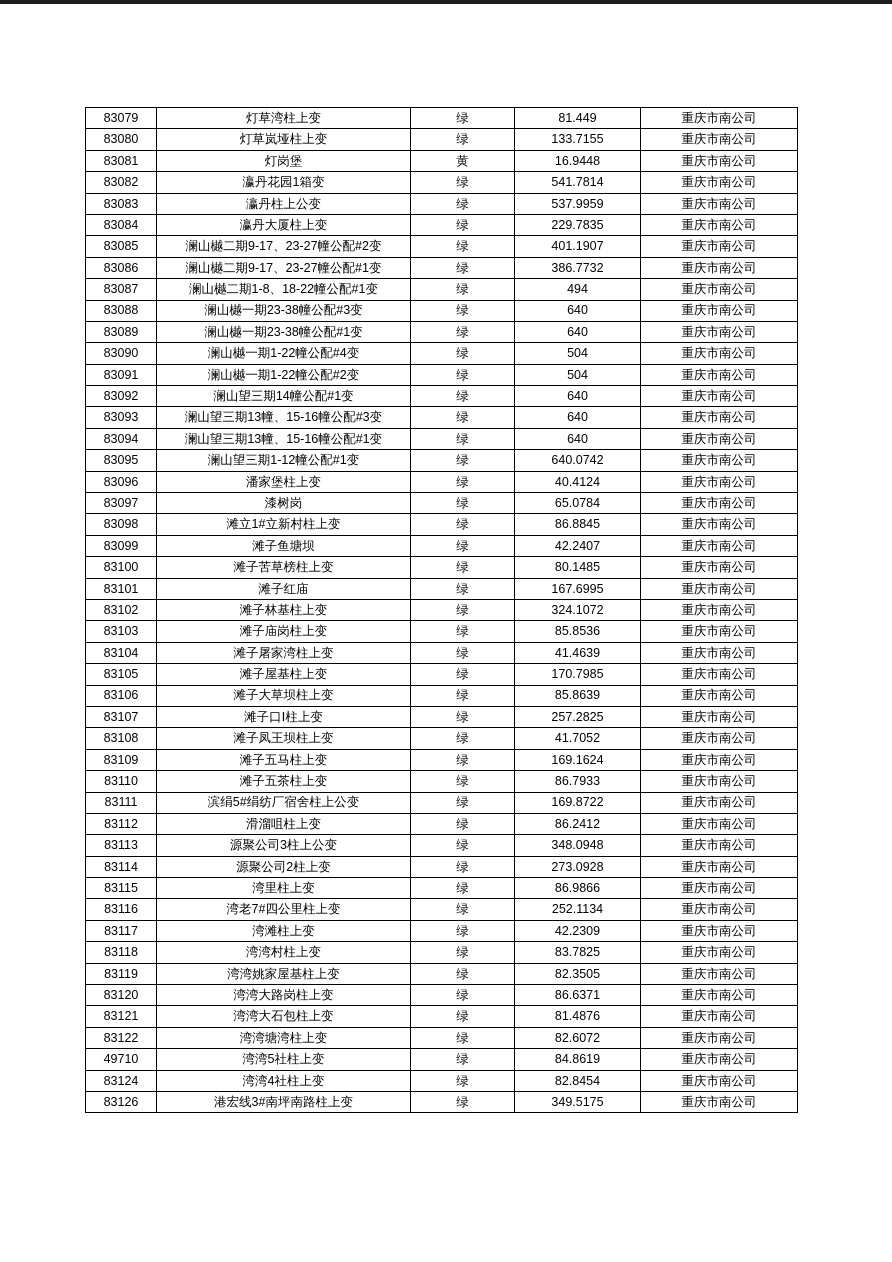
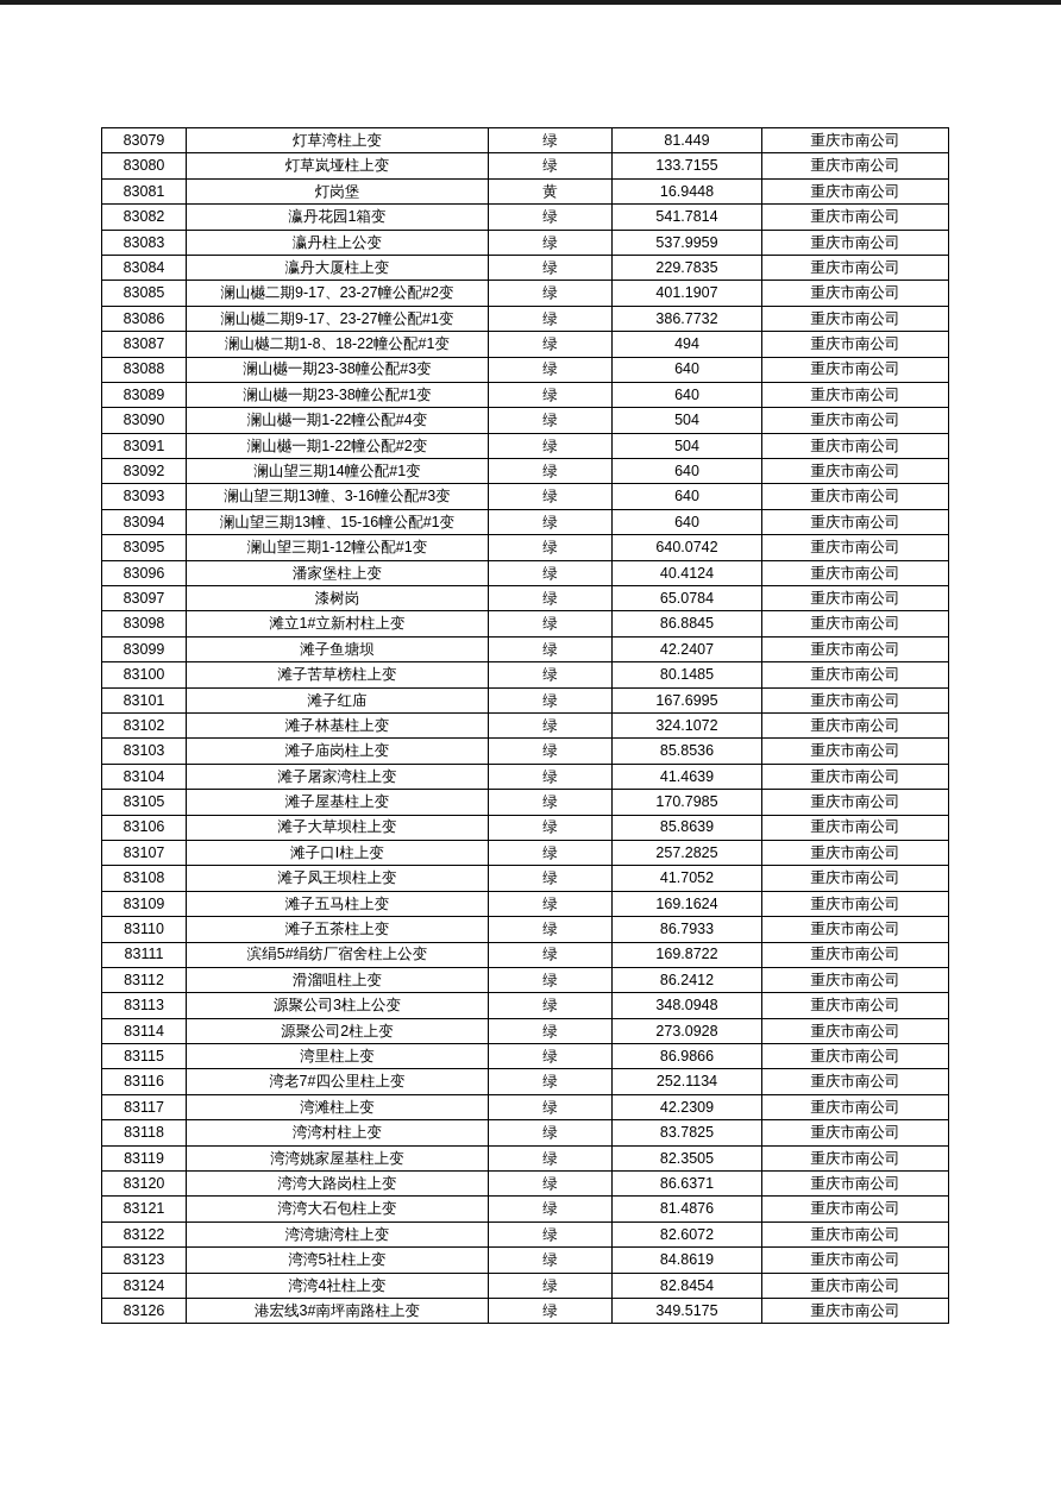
  83079	灯草湾柱上变	绿	81.449	重庆市南公司
  83080	灯草岚垭柱上变	绿	133.7155	重庆市南公司
  83081	灯岗堡	黄	16.9448	重庆市南公司
  83082	瀛丹花园1箱变	绿	541.7814	重庆市南公司
  83083	瀛丹柱上公变	绿	537.9959	重庆市南公司
  83084	瀛丹大厦柱上变	绿	229.7835	重庆市南公司
  83085	澜山樾二期9-17、23-27幢公配#2变	绿	401.1907	重庆市南公司
  83086	澜山樾二期9-17、23-27幢公配#1变	绿	386.7732	重庆市南公司
  83087	澜山樾二期1-8、18-22幢公配#1变	绿	494	重庆市南公司
  83088	澜山樾一期23-38幢公配#3变	绿	640	重庆市南公司
  83089	澜山樾一期23-38幢公配#1变	绿	640	重庆市南公司
  83090	澜山樾一期1-22幢公配#4变	绿	504	重庆市南公司
  83091	澜山樾一期1-22幢公配#2变	绿	504	重庆市南公司
  83092	澜山望三期14幢公配#1变	绿	640	重庆市南公司
- 83093	澜山望三期13幢、15-16幢公配#3变	绿	640	重庆市南公司
+ 83093	澜山望三期13幢、3-16幢公配#3变	绿	640	重庆市南公司
  83094	澜山望三期13幢、15-16幢公配#1变	绿	640	重庆市南公司
  83095	澜山望三期1-12幢公配#1变	绿	640.0742	重庆市南公司
  83096	潘家堡柱上变	绿	40.4124	重庆市南公司
  83097	漆树岗	绿	65.0784	重庆市南公司
  83098	滩立1#立新村柱上变	绿	86.8845	重庆市南公司
  83099	滩子鱼塘坝	绿	42.2407	重庆市南公司
  83100	滩子苦草榜柱上变	绿	80.1485	重庆市南公司
  83101	滩子红庙	绿	167.6995	重庆市南公司
  83102	滩子林基柱上变	绿	324.1072	重庆市南公司
  83103	滩子庙岗柱上变	绿	85.8536	重庆市南公司
  83104	滩子屠家湾柱上变	绿	41.4639	重庆市南公司
  83105	滩子屋基柱上变	绿	170.7985	重庆市南公司
  83106	滩子大草坝柱上变	绿	85.8639	重庆市南公司
  83107	滩子口Ⅰ柱上变	绿	257.2825	重庆市南公司
  83108	滩子凤王坝柱上变	绿	41.7052	重庆市南公司
  83109	滩子五马柱上变	绿	169.1624	重庆市南公司
  83110	滩子五茶柱上变	绿	86.7933	重庆市南公司
  83111	滨绢5#绢纺厂宿舍柱上公变	绿	169.8722	重庆市南公司
  83112	滑溜咀柱上变	绿	86.2412	重庆市南公司
  83113	源聚公司3柱上公变	绿	348.0948	重庆市南公司
  83114	源聚公司2柱上变	绿	273.0928	重庆市南公司
  83115	湾里柱上变	绿	86.9866	重庆市南公司
  83116	湾老7#四公里柱上变	绿	252.1134	重庆市南公司
  83117	湾滩柱上变	绿	42.2309	重庆市南公司
  83118	湾湾村柱上变	绿	83.7825	重庆市南公司
  83119	湾湾姚家屋基柱上变	绿	82.3505	重庆市南公司
  83120	湾湾大路岗柱上变	绿	86.6371	重庆市南公司
  83121	湾湾大石包柱上变	绿	81.4876	重庆市南公司
  83122	湾湾塘湾柱上变	绿	82.6072	重庆市南公司
- 49710	湾湾5社柱上变	绿	84.8619	重庆市南公司
+ 83123	湾湾5社柱上变	绿	84.8619	重庆市南公司
  83124	湾湾4社柱上变	绿	82.8454	重庆市南公司
  83126	港宏线3#南坪南路柱上变	绿	349.5175	重庆市南公司
